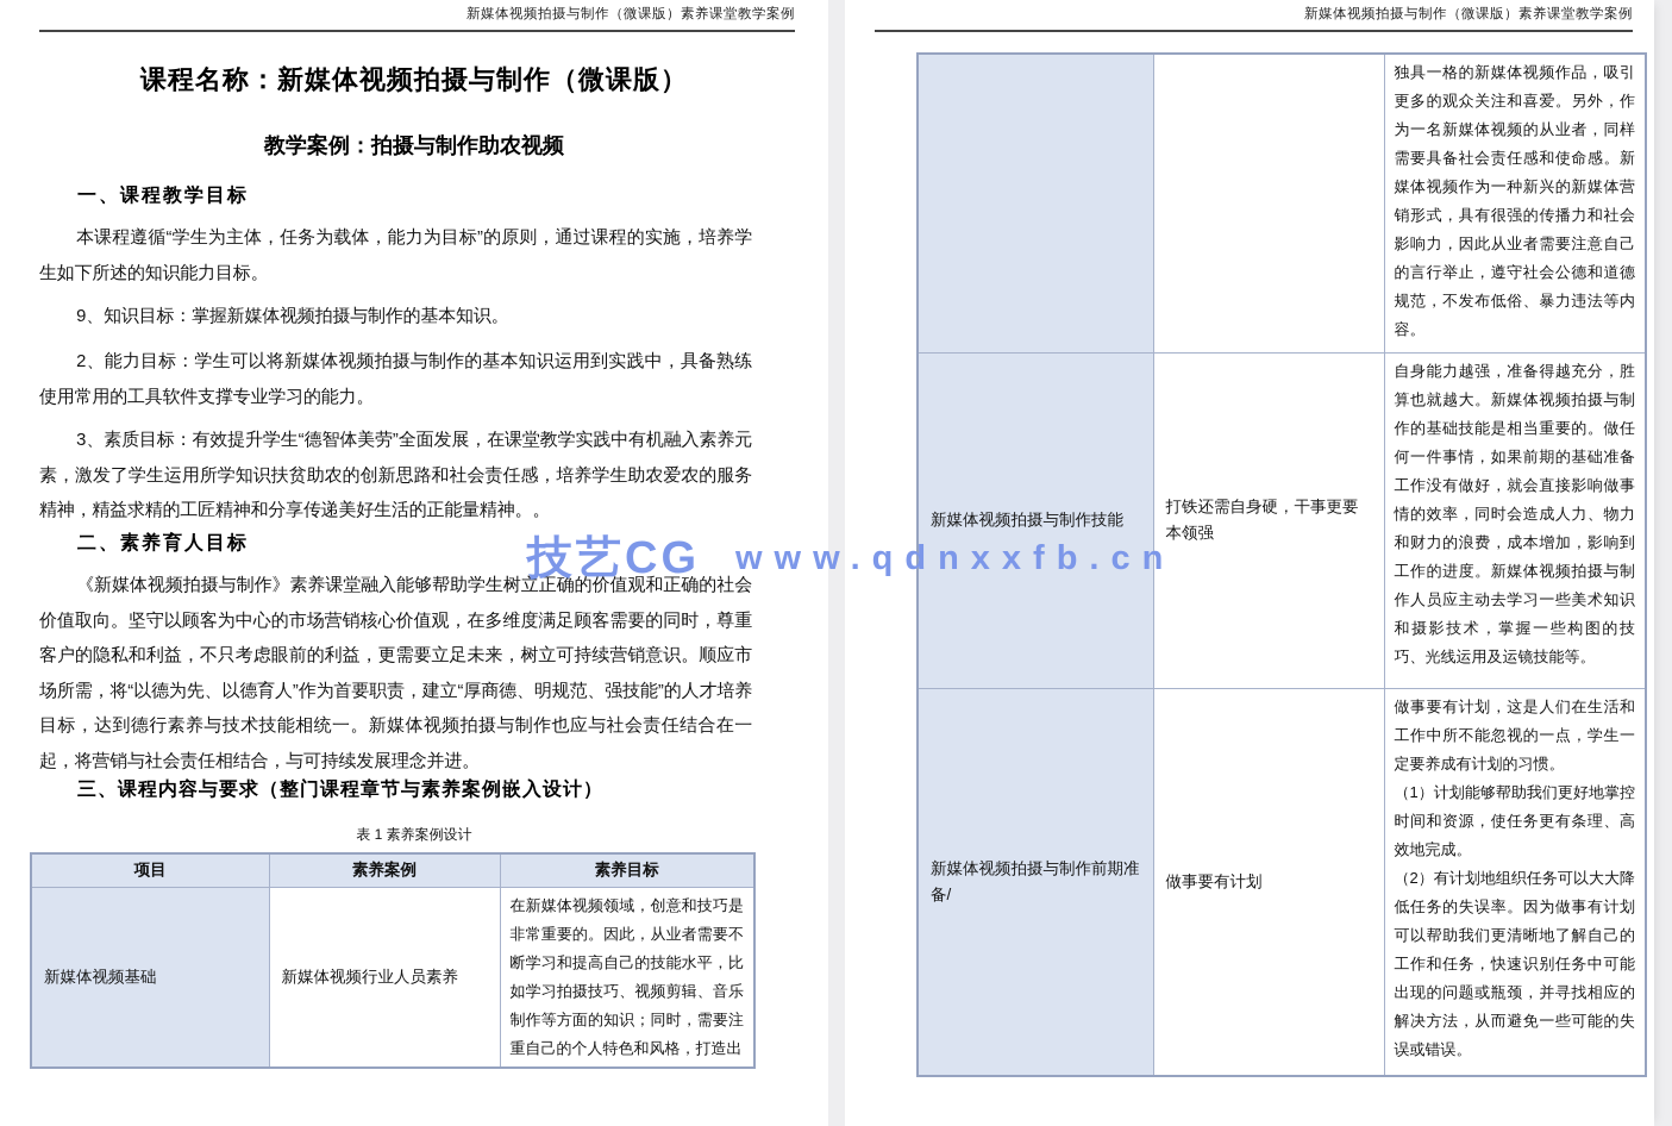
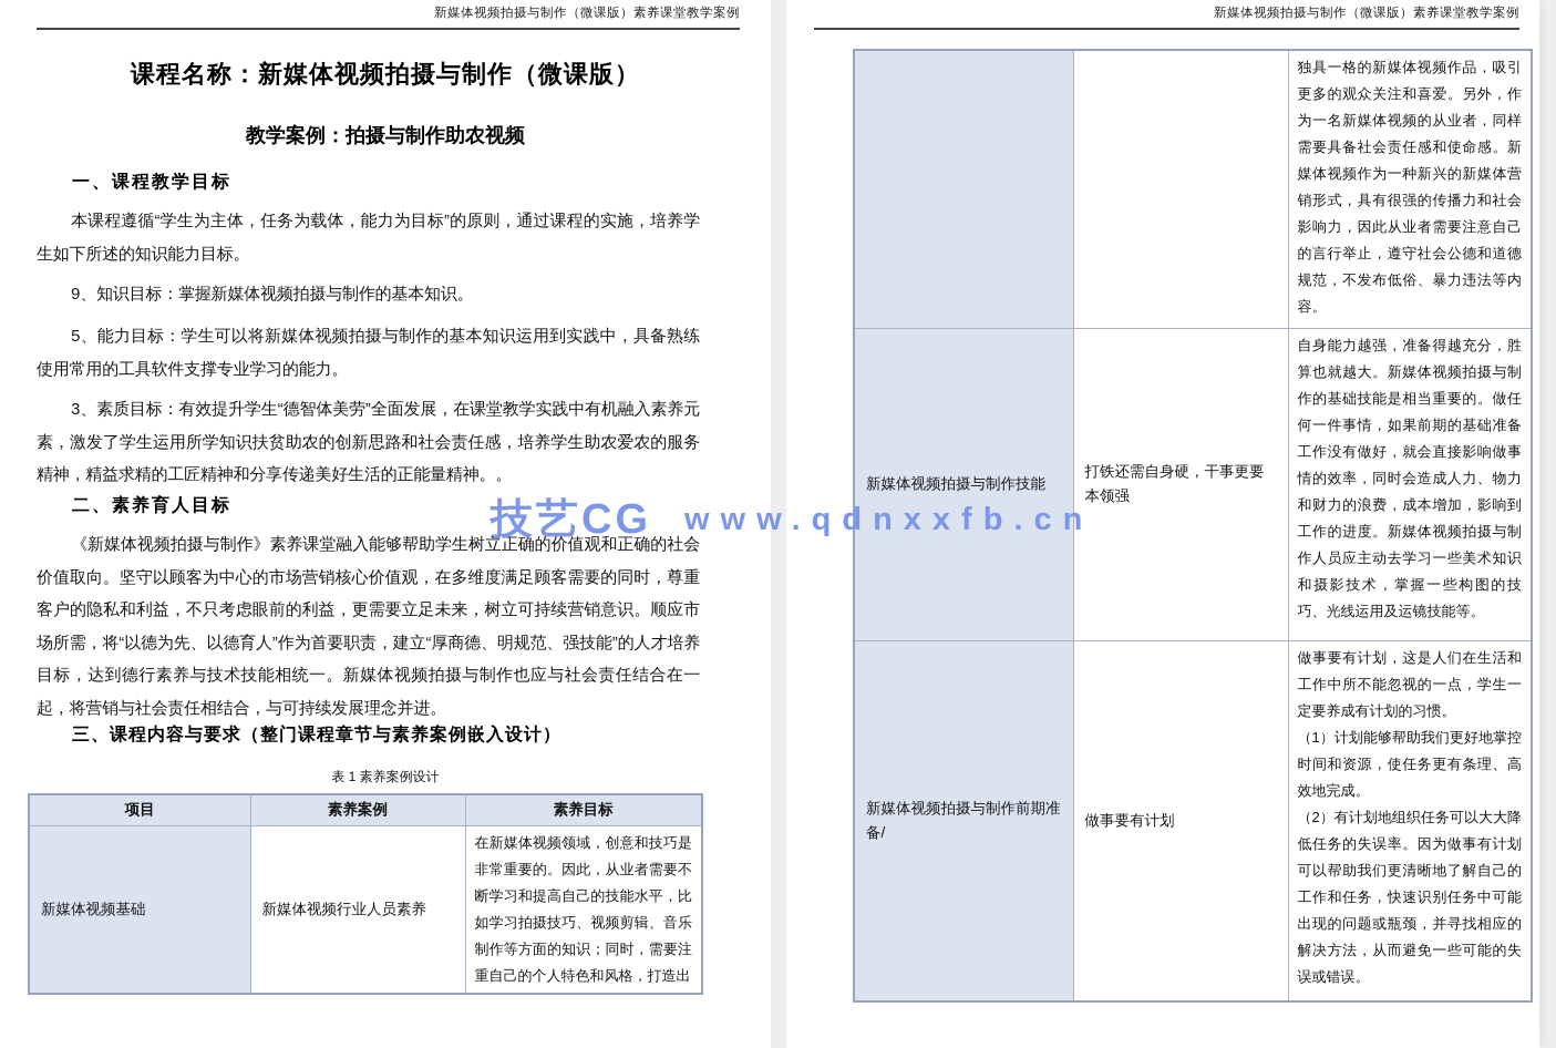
  新媒体视频拍摄与制作（微课版）素养课堂教学案例
  课程名称：新媒体视频拍摄与制作（微课版）
  教学案例：拍摄与制作助农视频
  一、课程教学目标
  本课程遵循“学生为主体，任务为载体，能力为目标”的原则，通过课程的实施，培养学生如下所述的知识能力目标。
  9、知识目标：掌握新媒体视频拍摄与制作的基本知识。
- 2、能力目标：学生可以将新媒体视频拍摄与制作的基本知识运用到实践中，具备熟练使用常用的工具软件支撑专业学习的能力。
+ 5、能力目标：学生可以将新媒体视频拍摄与制作的基本知识运用到实践中，具备熟练使用常用的工具软件支撑专业学习的能力。
  3、素质目标：有效提升学生“德智体美劳”全面发展，在课堂教学实践中有机融入素养元素，激发了学生运用所学知识扶贫助农的创新思路和社会责任感，培养学生助农爱农的服务精神，精益求精的工匠精神和分享传递美好生活的正能量精神。。
  二、素养育人目标
  《新媒体视频拍摄与制作》素养课堂融入能够帮助学生树立正确的价值观和正确的社会价值取向。坚守以顾客为中心的市场营销核心价值观，在多维度满足顾客需要的同时，尊重客户的隐私和利益，不只考虑眼前的利益，更需要立足未来，树立可持续营销意识。顺应市场所需，将“以德为先、以德育人”作为首要职责，建立“厚商德、明规范、强技能”的人才培养目标，达到德行素养与技术技能相统一。新媒体视频拍摄与制作也应与社会责任结合在一起，将营销与社会责任相结合，与可持续发展理念并进。
  三、课程内容与要求（整门课程章节与素养案例嵌入设计）
  表 1 素养案例设计
  项目	素养案例	素养目标
  新媒体视频基础	新媒体视频行业人员素养	在新媒体视频领域，创意和技巧是非常重要的。因此，从业者需要不断学习和提高自己的技能水平，比如学习拍摄技巧、视频剪辑、音乐制作等方面的知识；同时，需要注重自己的个人特色和风格，打造出
  新媒体视频拍摄与制作（微课版）素养课堂教学案例
  		独具一格的新媒体视频作品，吸引更多的观众关注和喜爱。另外，作为一名新媒体视频的从业者，同样需要具备社会责任感和使命感。新媒体视频作为一种新兴的新媒体营销形式，具有很强的传播力和社会影响力，因此从业者需要注意自己的言行举止，遵守社会公德和道德规范，不发布低俗、暴力违法等内容。
  新媒体视频拍摄与制作技能	打铁还需自身硬，干事更要本领强	自身能力越强，准备得越充分，胜算也就越大。新媒体视频拍摄与制作的基础技能是相当重要的。做任何一件事情，如果前期的基础准备工作没有做好，就会直接影响做事情的效率，同时会造成人力、物力和财力的浪费，成本增加，影响到工作的进度。新媒体视频拍摄与制作人员应主动去学习一些美术知识和摄影技术，掌握一些构图的技巧、光线运用及运镜技能等。
  新媒体视频拍摄与制作前期准备/	做事要有计划	做事要有计划，这是人们在生活和工作中所不能忽视的一点，学生一定要养成有计划的习惯。 （1）计划能够帮助我们更好地掌控时间和资源，使任务更有条理、高效地完成。 （2）有计划地组织任务可以大大降低任务的失误率。因为做事有计划可以帮助我们更清晰地了解自己的工作和任务，快速识别任务中可能出现的问题或瓶颈，并寻找相应的解决方法，从而避免一些可能的失误或错误。
  技艺CG
  www.qdnxxfb.cn
